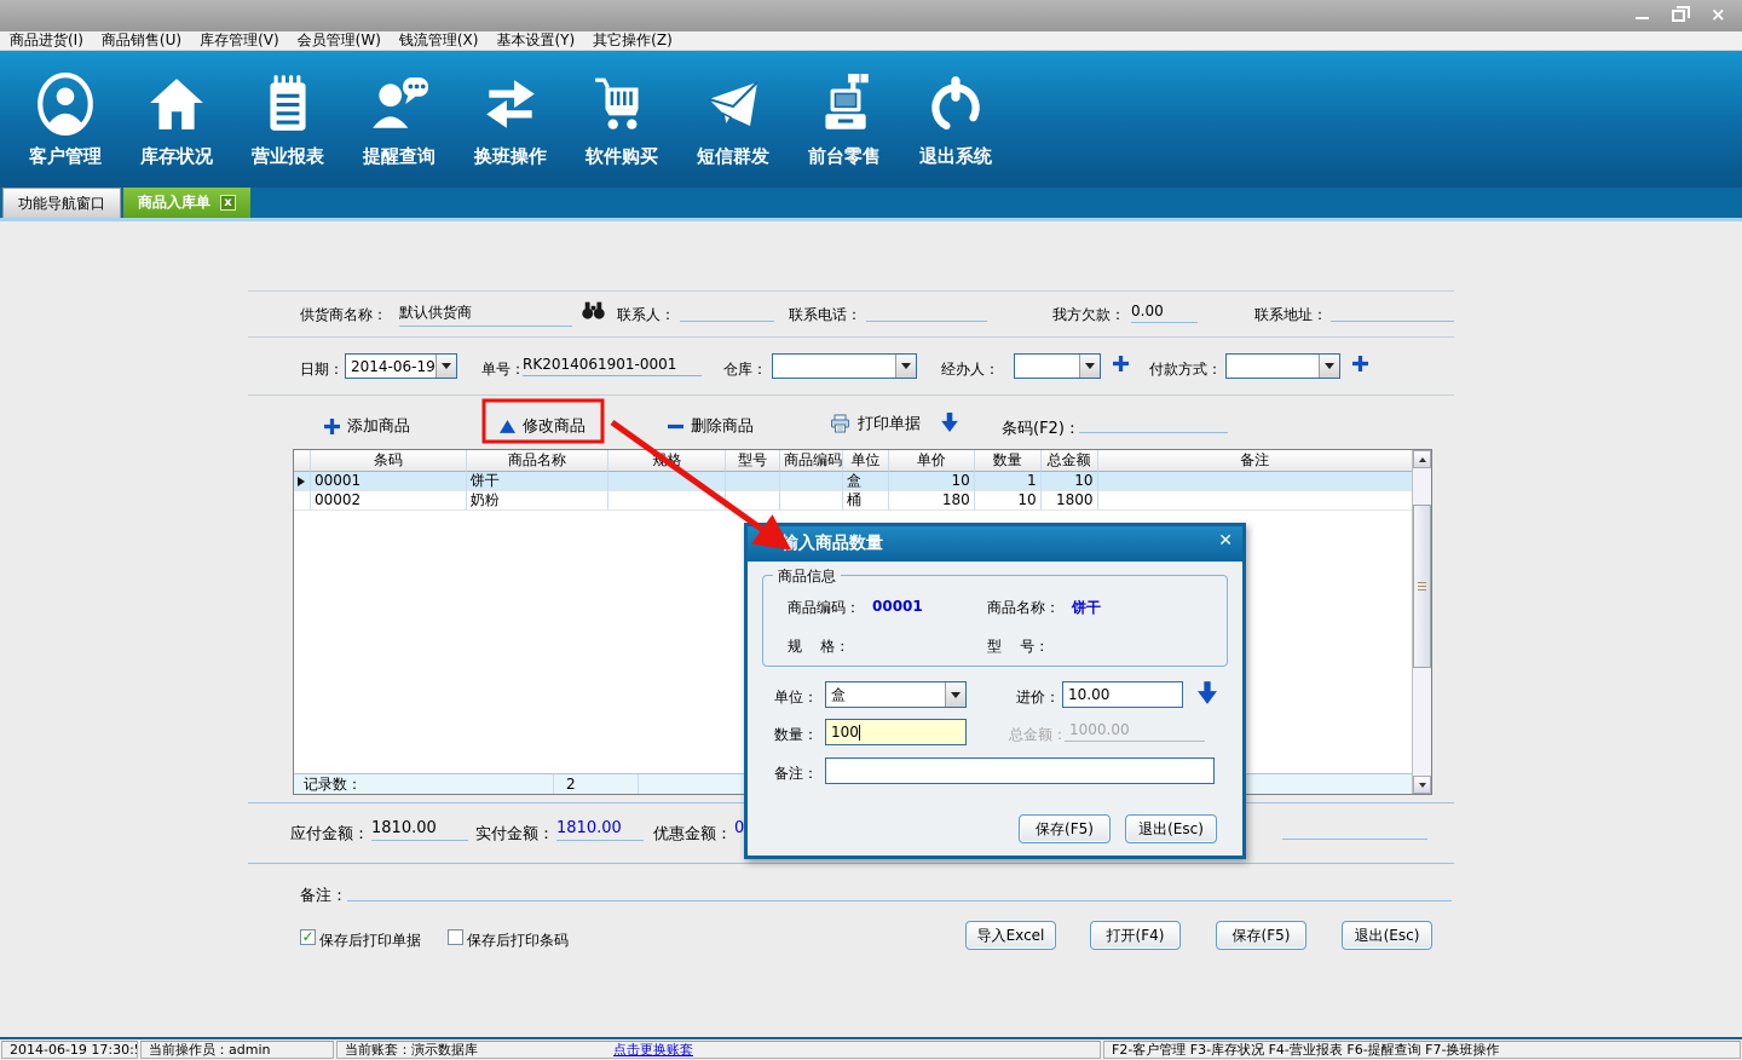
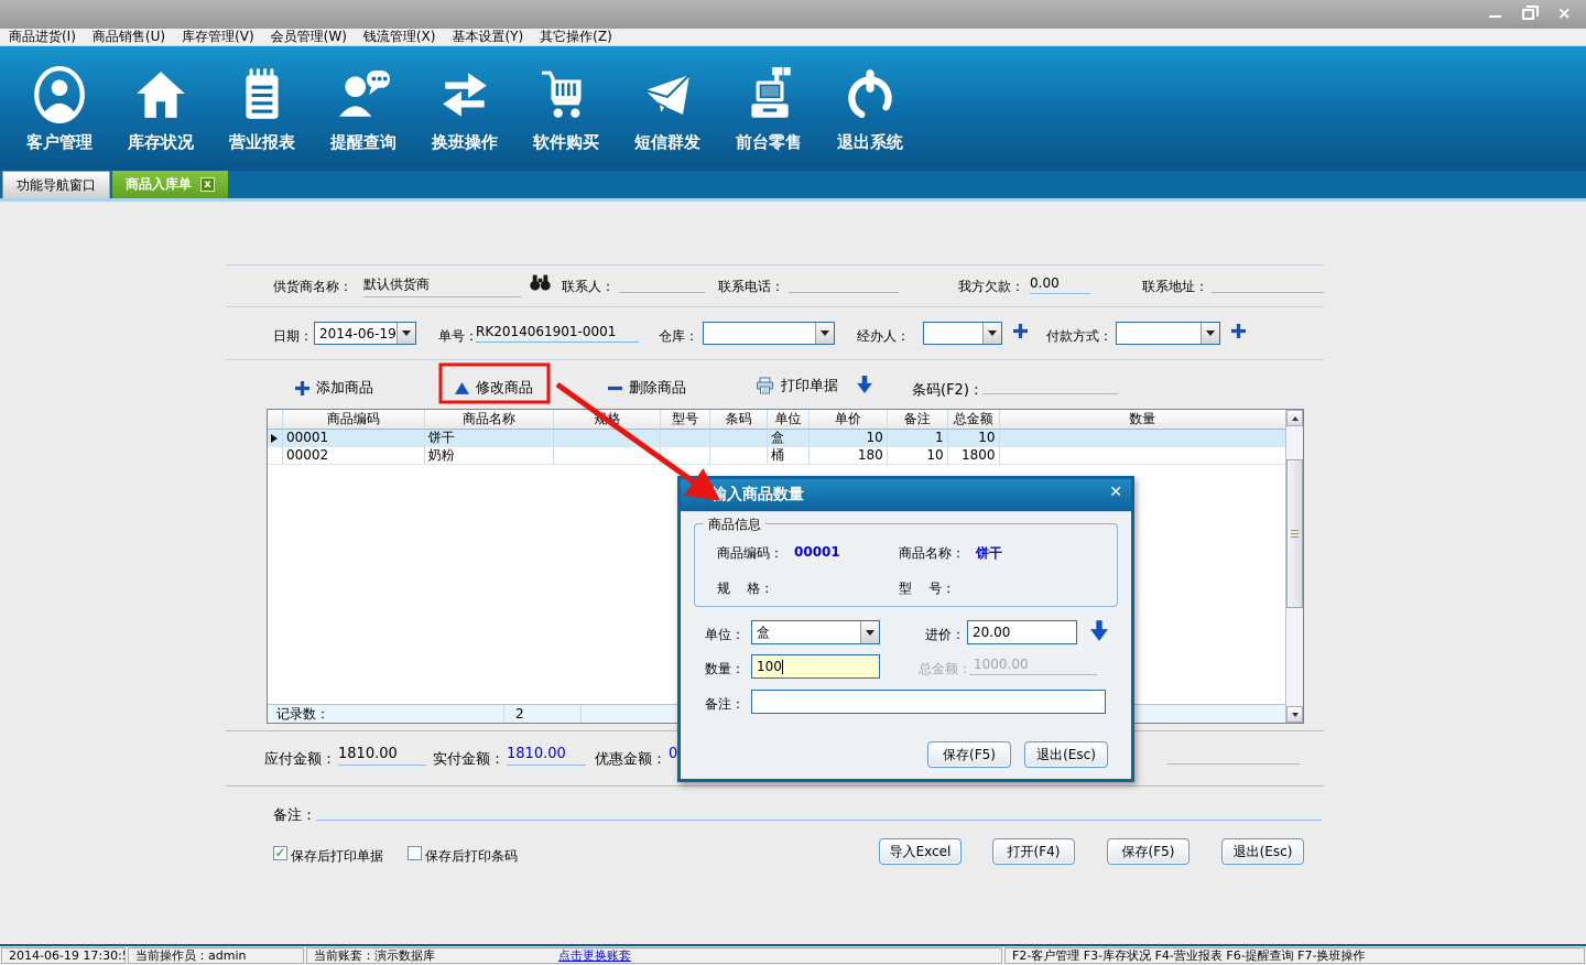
  ×
  商品进货(I)
  商品销售(U)
  库存管理(V)
  会员管理(W)
  钱流管理(X)
  基本设置(Y)
  其它操作(Z)
  客户管理
  库存状况
  营业报表
  提醒查询
  换班操作
  软件购买
  短信群发
  前台零售
  退出系统
  功能导航窗口
  商品入库单
  x
  供货商名称：
  默认供货商
  联系人：
  联系电话：
  我方欠款：
  0.00
  联系地址：
  日期：
  2014-06-19
  单号：
  RK2014061901-0001
  仓库：
  经办人：
  付款方式：
  添加商品
  修改商品
  删除商品
  打印单据
  条码(F2)：
- 条码
+ 商品编码
  商品名称
  型号
- 商品编码
+ 条码
  单位
  单价
- 数量
+ 备注
  总金额
- 备注
+ 数量
  00001
  饼干
  盒
  10
  1
  10
  00002
  奶粉
  桶
  180
  10
  1800
  记录数：
  2
  应付金额：
  1810.00
  实付金额：
  1810.00
  优惠金额：
  备注：
  ✓
  保存后打印单据
  保存后打印条码
  导入Excel
  打开(F4)
  保存(F5)
  退出(Esc)
  输入商品数量
  ✕
  商品信息
  商品编码：
  00001
  商品名称：
  饼干
  规 格：
  型 号：
  单位：
  盒
  进价：
- 10.00
+ 20.00
  数量：
  100
  总金额：
  1000.00
  备注：
  保存(F5)
  退出(Esc)
  2014-06-19 17:30:
  当前操作员：admin
  当前账套：演示数据库
  点击更换账套
  F2-客户管理 F3-库存状况 F4-营业报表 F6-提醒查询 F7-换班操作
